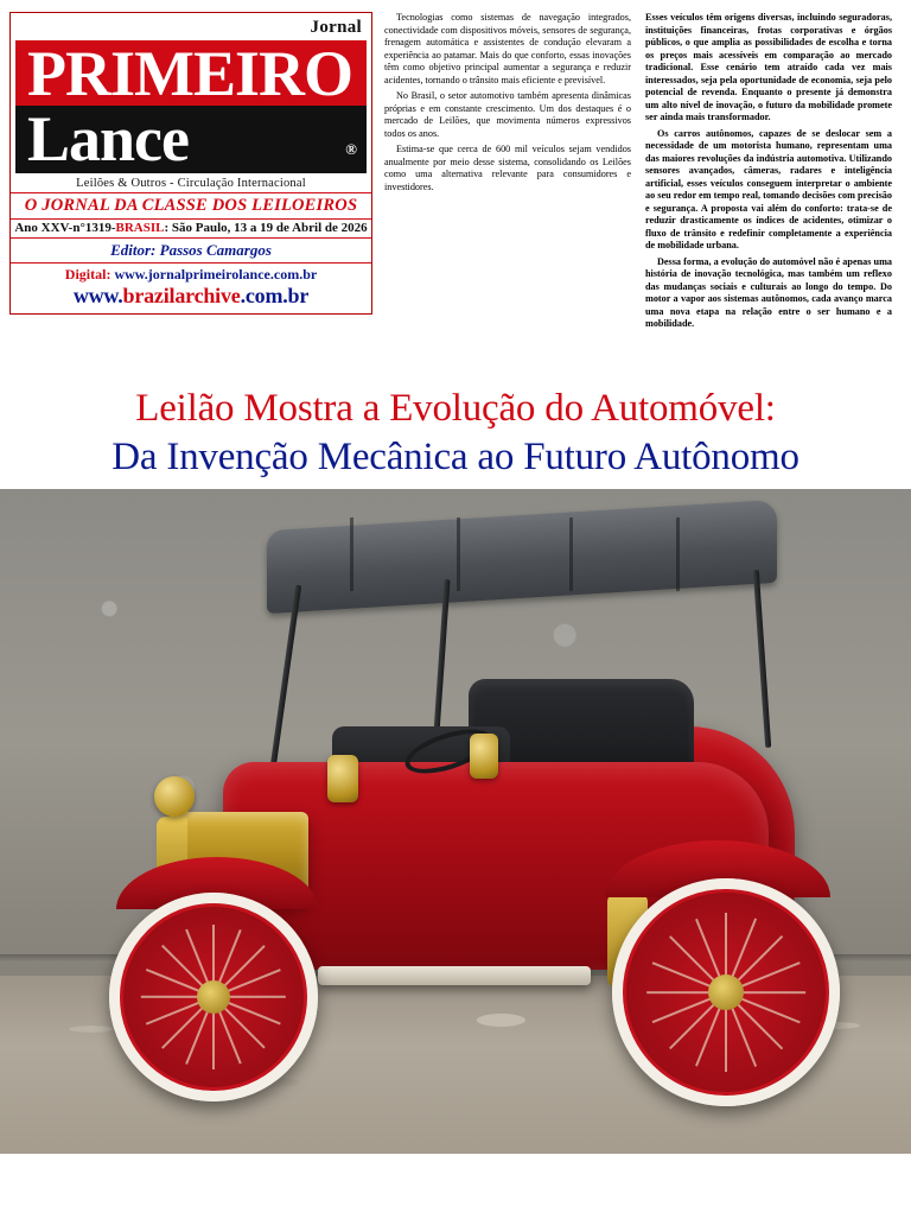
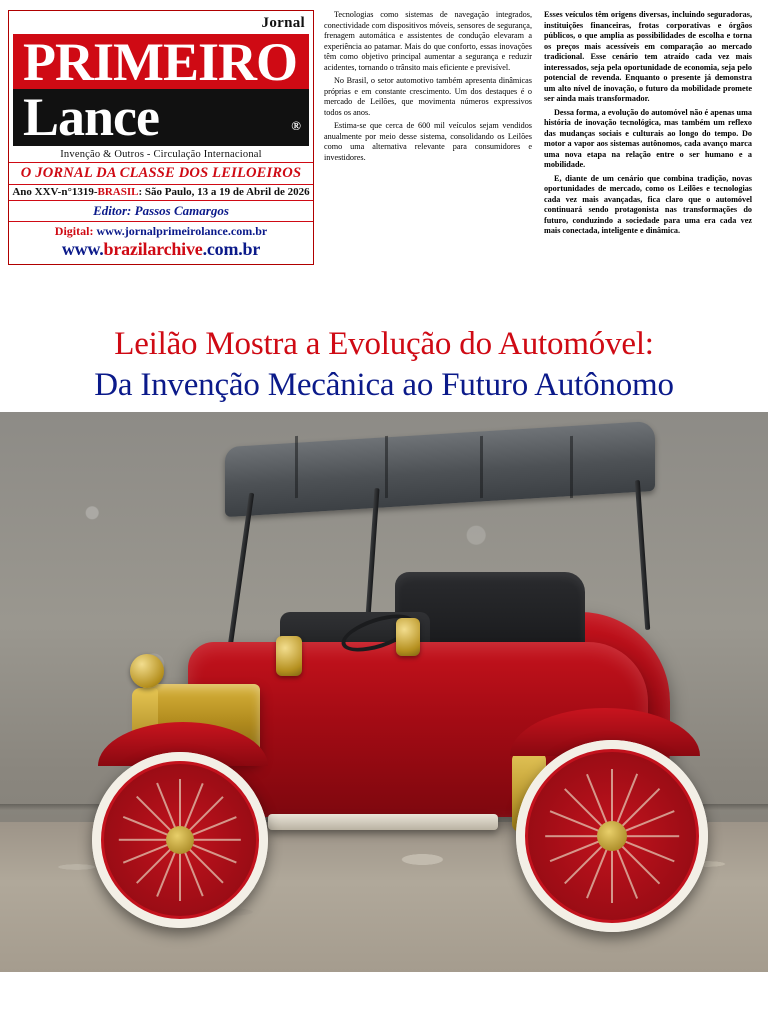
  Jornal
  PRIMEIRO
  Lance
  ®
- Leilões & Outros - Circulação Internacional
+ Invenção & Outros - Circulação Internacional
  O JORNAL DA CLASSE DOS LEILOEIROS
  Ano XXV-n°1319-BRASIL: São Paulo, 13 a 19 de Abril de 2026
  Editor: Passos Camargos
  Digital: www.jornalprimeirolance.com.br
  www.brazilarchive.com.br
  Tecnologias como sistemas de navegação integrados, conectividade com dispositivos móveis, sensores de segurança, frenagem automática e assistentes de condução elevaram a experiência ao patamar. Mais do que conforto, essas inovações têm como objetivo principal aumentar a segurança e reduzir acidentes, tornando o trânsito mais eficiente e previsível.
  No Brasil, o setor automotivo também apresenta dinâmicas próprias e em constante crescimento. Um dos destaques é o mercado de Leilões, que movimenta números expressivos todos os anos.
  Estima-se que cerca de 600 mil veículos sejam vendidos anualmente por meio desse sistema, consolidando os Leilões como uma alternativa relevante para consumidores e investidores.
  Esses veículos têm origens diversas, incluindo seguradoras, instituições financeiras, frotas corporativas e órgãos públicos, o que amplia as possibilidades de escolha e torna os preços mais acessíveis em comparação ao mercado tradicional. Esse cenário tem atraído cada vez mais interessados, seja pela oportunidade de economia, seja pelo potencial de revenda. Enquanto o presente já demonstra um alto nível de inovação, o futuro da mobilidade promete ser ainda mais transformador.
- Os carros autônomos, capazes de se deslocar sem a necessidade de um motorista humano, representam uma das maiores revoluções da indústria automotiva. Utilizando sensores avançados, câmeras, radares e inteligência artificial, esses veículos conseguem interpretar o ambiente ao seu redor em tempo real, tomando decisões com precisão e segurança. A proposta vai além do conforto: trata-se de reduzir drasticamente os índices de acidentes, otimizar o fluxo de trânsito e redefinir completamente a experiência de mobilidade urbana.
  Dessa forma, a evolução do automóvel não é apenas uma história de inovação tecnológica, mas também um reflexo das mudanças sociais e culturais ao longo do tempo. Do motor a vapor aos sistemas autônomos, cada avanço marca uma nova etapa na relação entre o ser humano e a mobilidade.
+ E, diante de um cenário que combina tradição, novas oportunidades de mercado, como os Leilões e tecnologias cada vez mais avançadas, fica claro que o automóvel continuará sendo protagonista nas transformações do futuro, conduzindo a sociedade para uma era cada vez mais conectada, inteligente e dinâmica.
  Leilão Mostra a Evolução do Automóvel:
  Da Invenção Mecânica ao Futuro Autônomo
